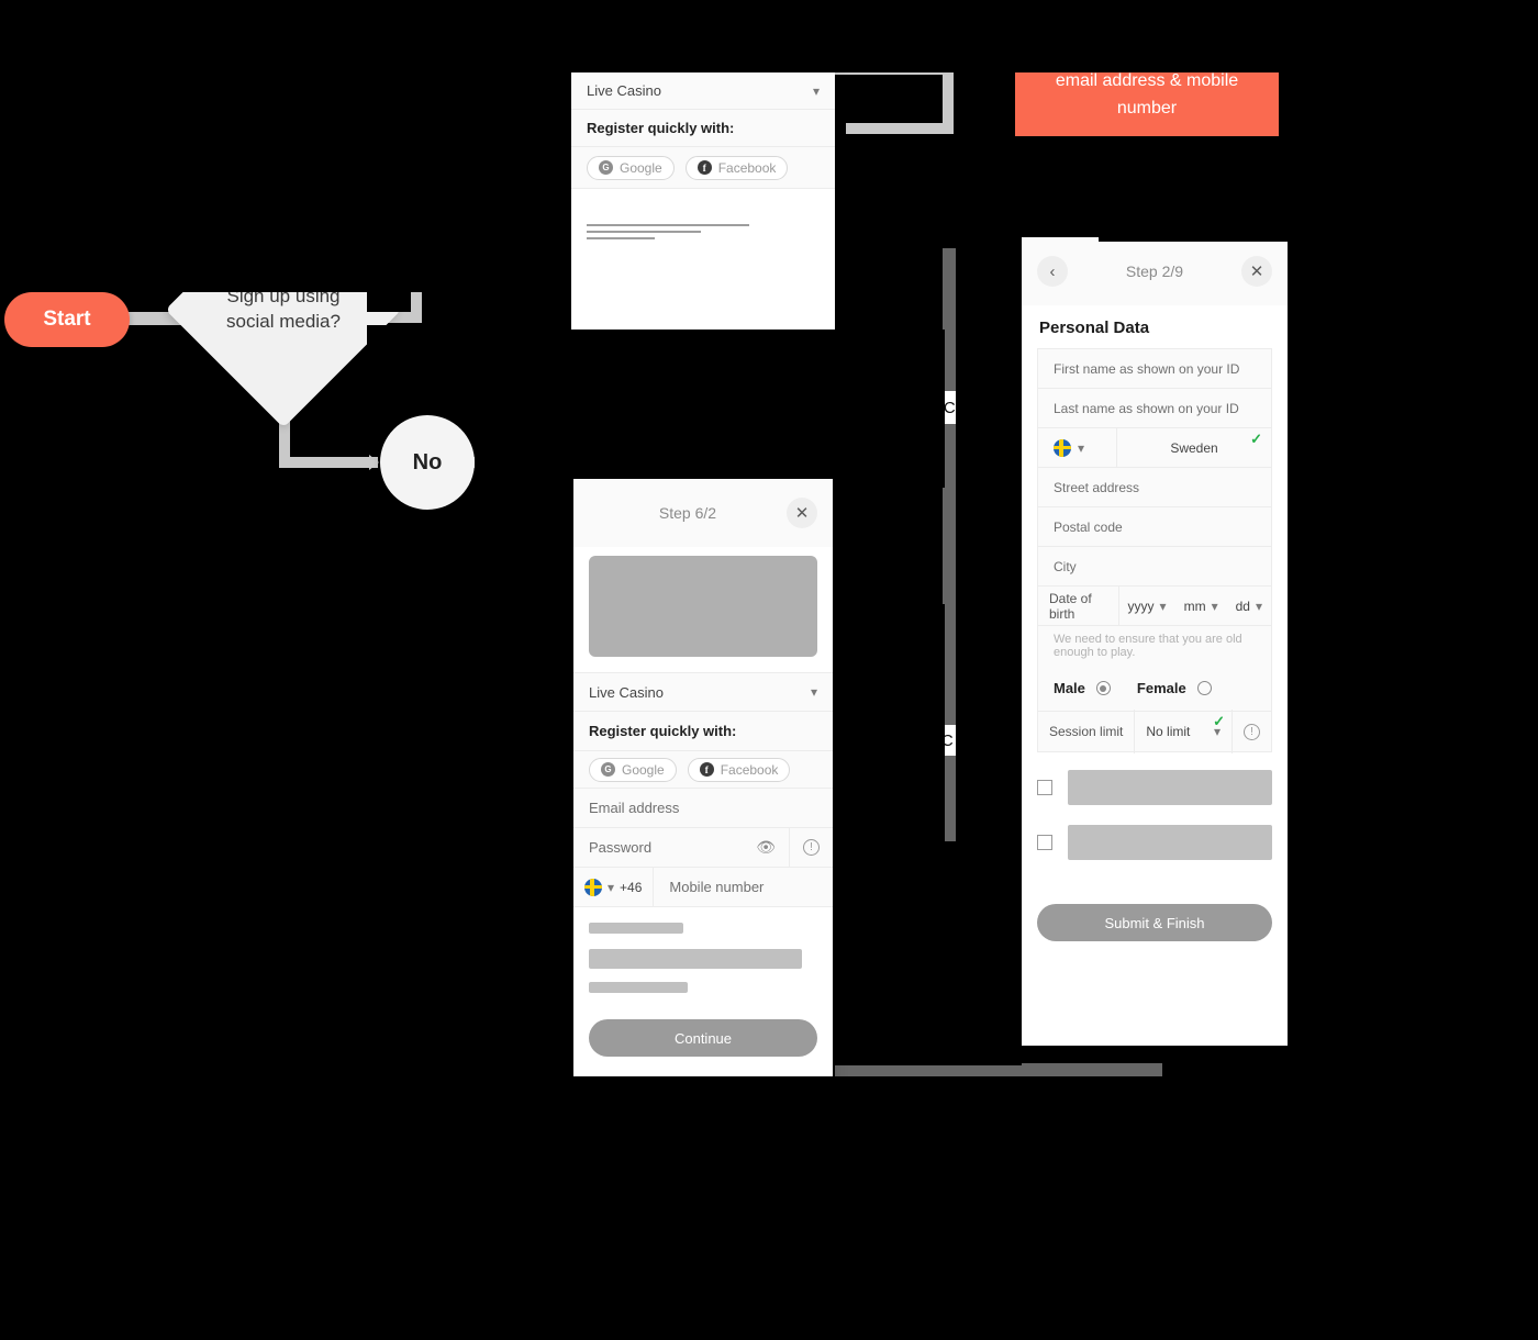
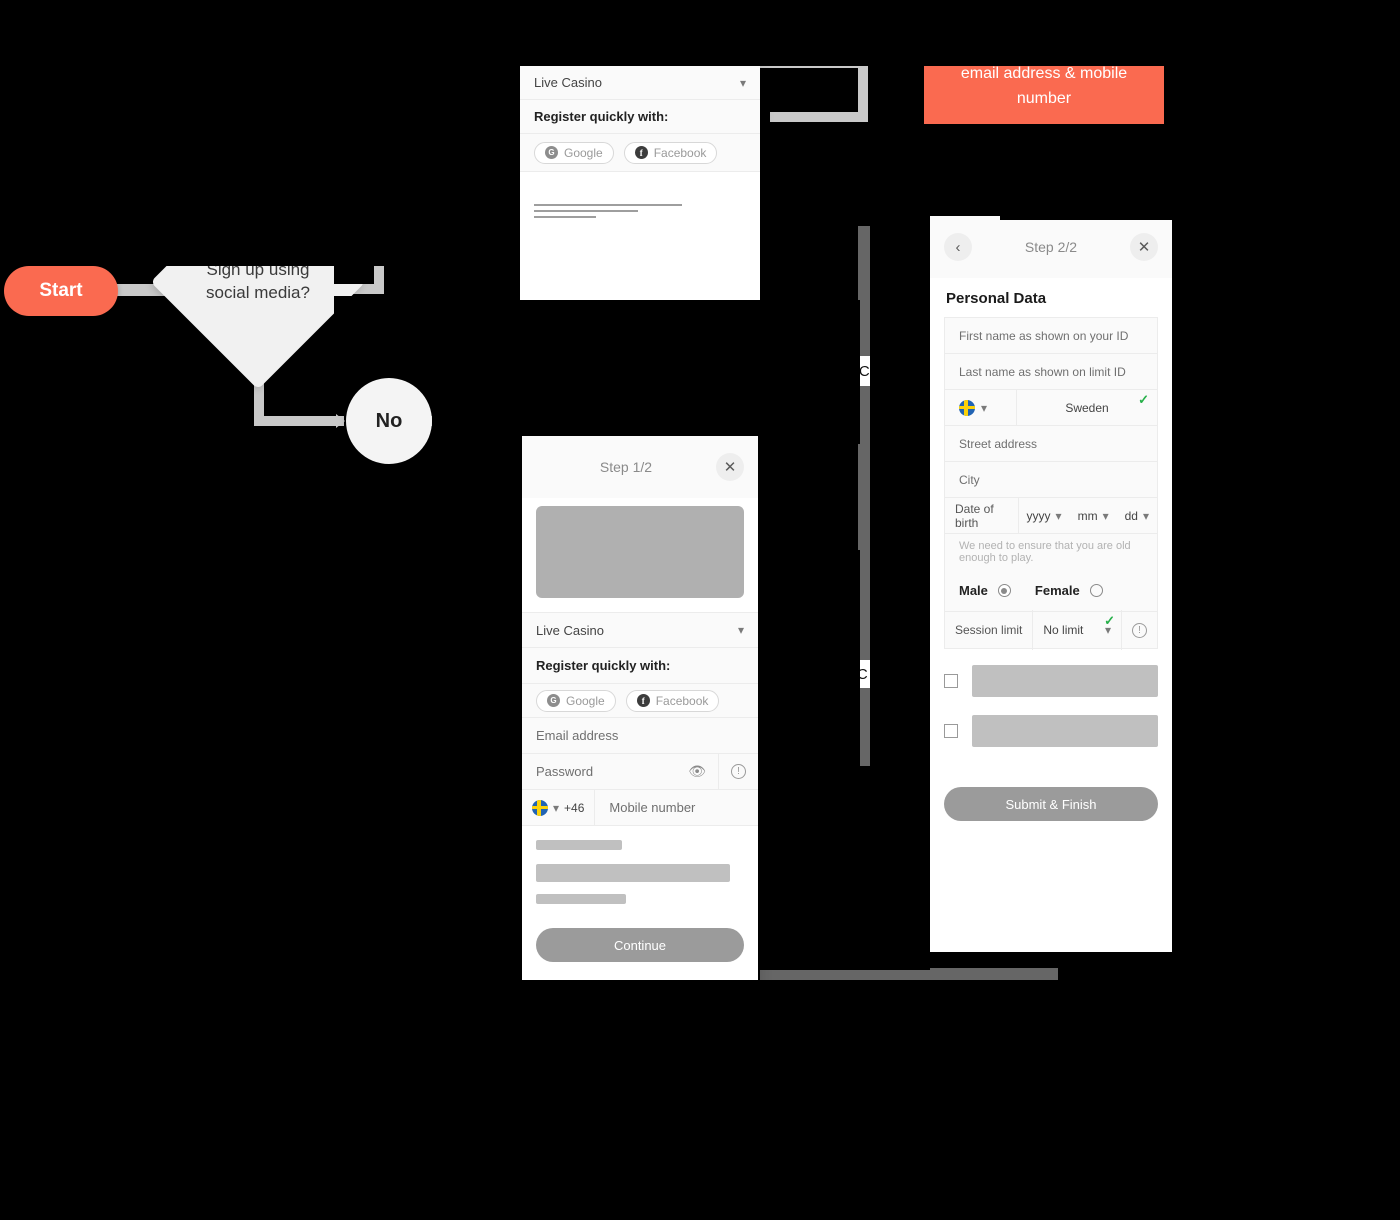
  Start
  Sign up using
  social media?
  No
  email address & mobile number
  Live Casino
  ▾
  Register quickly with:
  G
  Google
  f
  Facebook
- Step 6/2
+ Step 1/2
  ✕
  Live Casino
  ▾
  Register quickly with:
  G
  Google
  f
  Facebook
  Email address
  Password
  👁
  !
  ▾
  +46
  Mobile number
  Continue
  ‹
- Step 2/9
+ Step 2/2
  ✕
  Personal Data
  First name as shown on your ID
- Last name as shown on your ID
+ Last name as shown on limit ID
  ▾
  Sweden
  ✓
  Street address
- Postal code
  City
  Date of birth
  yyyy
  ▾
  mm
  ▾
  dd
  ▾
  We need to ensure that you are old enough to play.
  Male
  Female
  Session limit
  No limit
  ▾
  ✓
  !
  Submit & Finish
